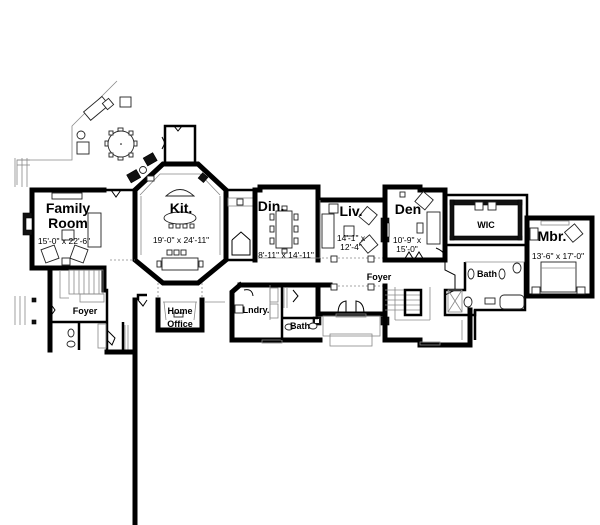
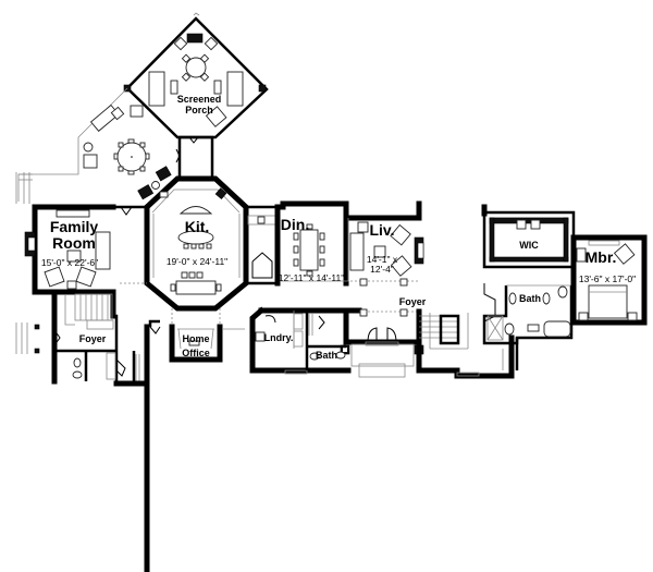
+ Screened
+ Porch
  Kit.
  19'-0" x 24'-11"
  Family
  Room
  15'-0" x 22'-6"
  Foyer
  Home
  Office
  Din.
- 8'-11" x 14'-11"
+ 12'-11" x 14'-11"
  Liv.
  14'-1" x
  12'-4"
- Den
- 10'-9" x
- 15'-0"
  Foyer
  Lndry.
  Bath
  WIC
  Bath
  Mbr.
  13'-6" x 17'-0"
